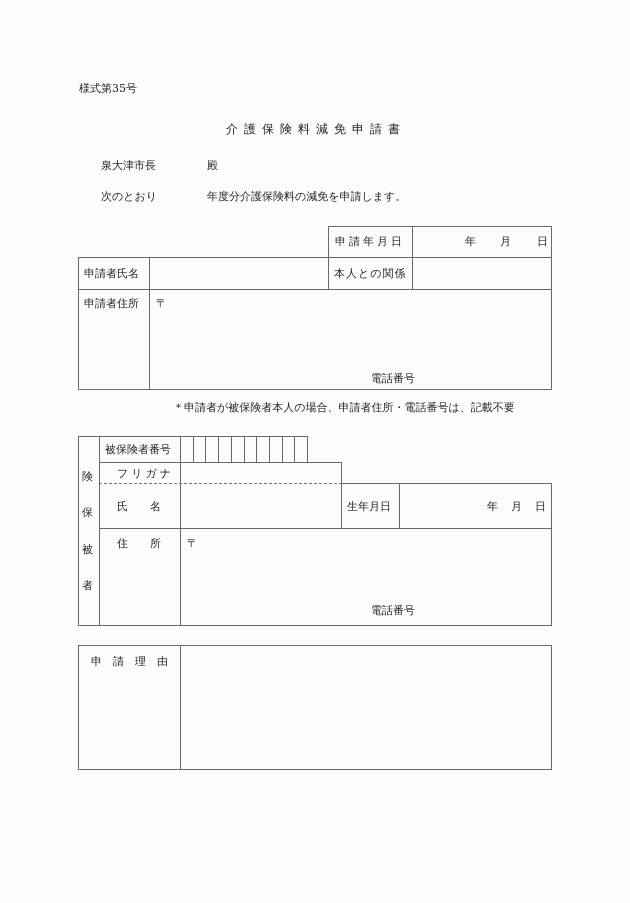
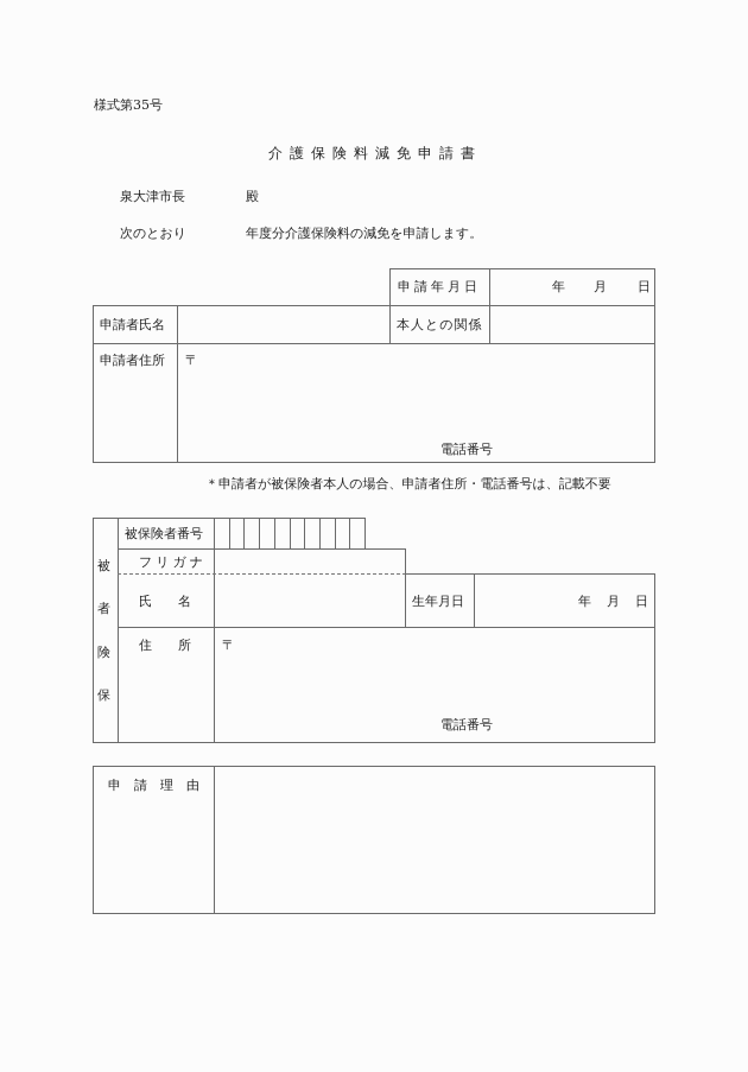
  様式第35号
  介護保険料減免申請書
  泉大津市長
  殿
  次のとおり
  年度分介護保険料の減免を申請します。
  申請年月日
  年
  月
  日
  申請者氏名
  本人との関係
  申請者住所
  〒
  電話番号
  ＊申請者が被保険者本人の場合、申請者住所・電話番号は、記載不要
  被保険者番号
- 険
+ 被
- 保
+ 者
- 被
+ 険
- 者
+ 保
  フリガナ
  氏 名
  生年月日
  年
  月
  日
  住 所
  〒
  電話番号
  申請理由
